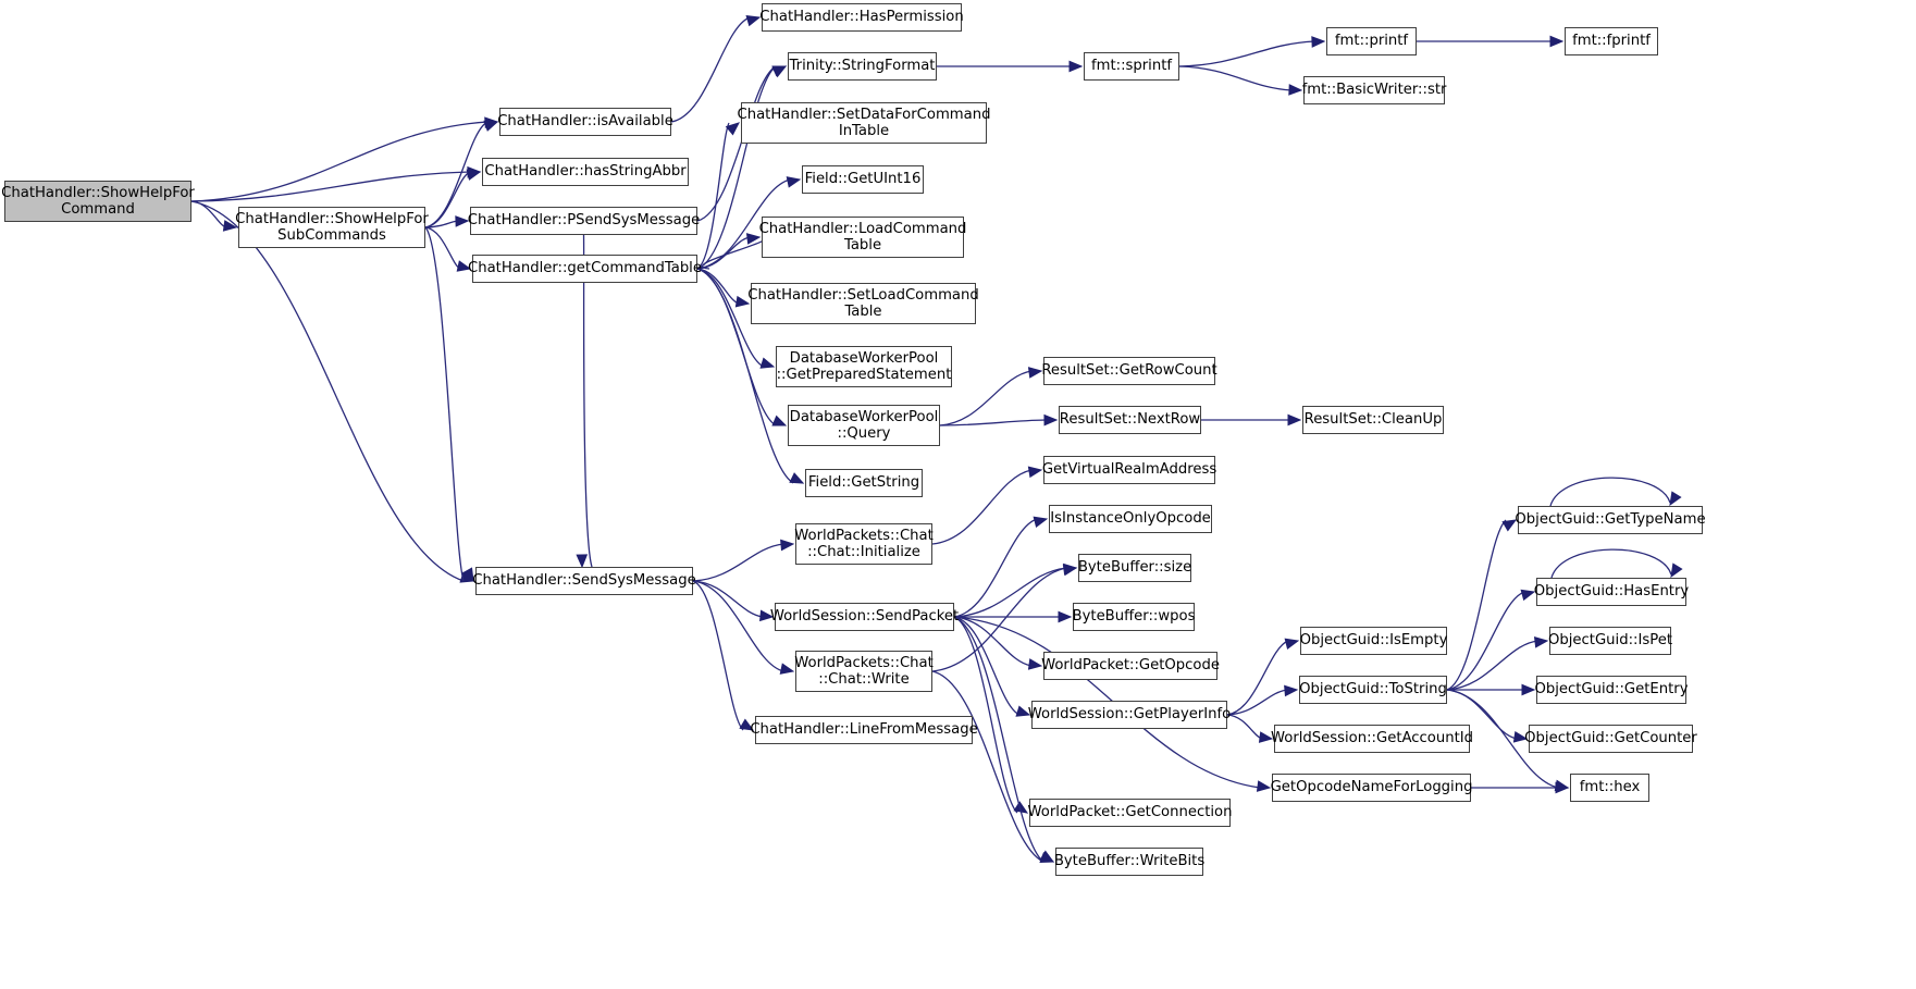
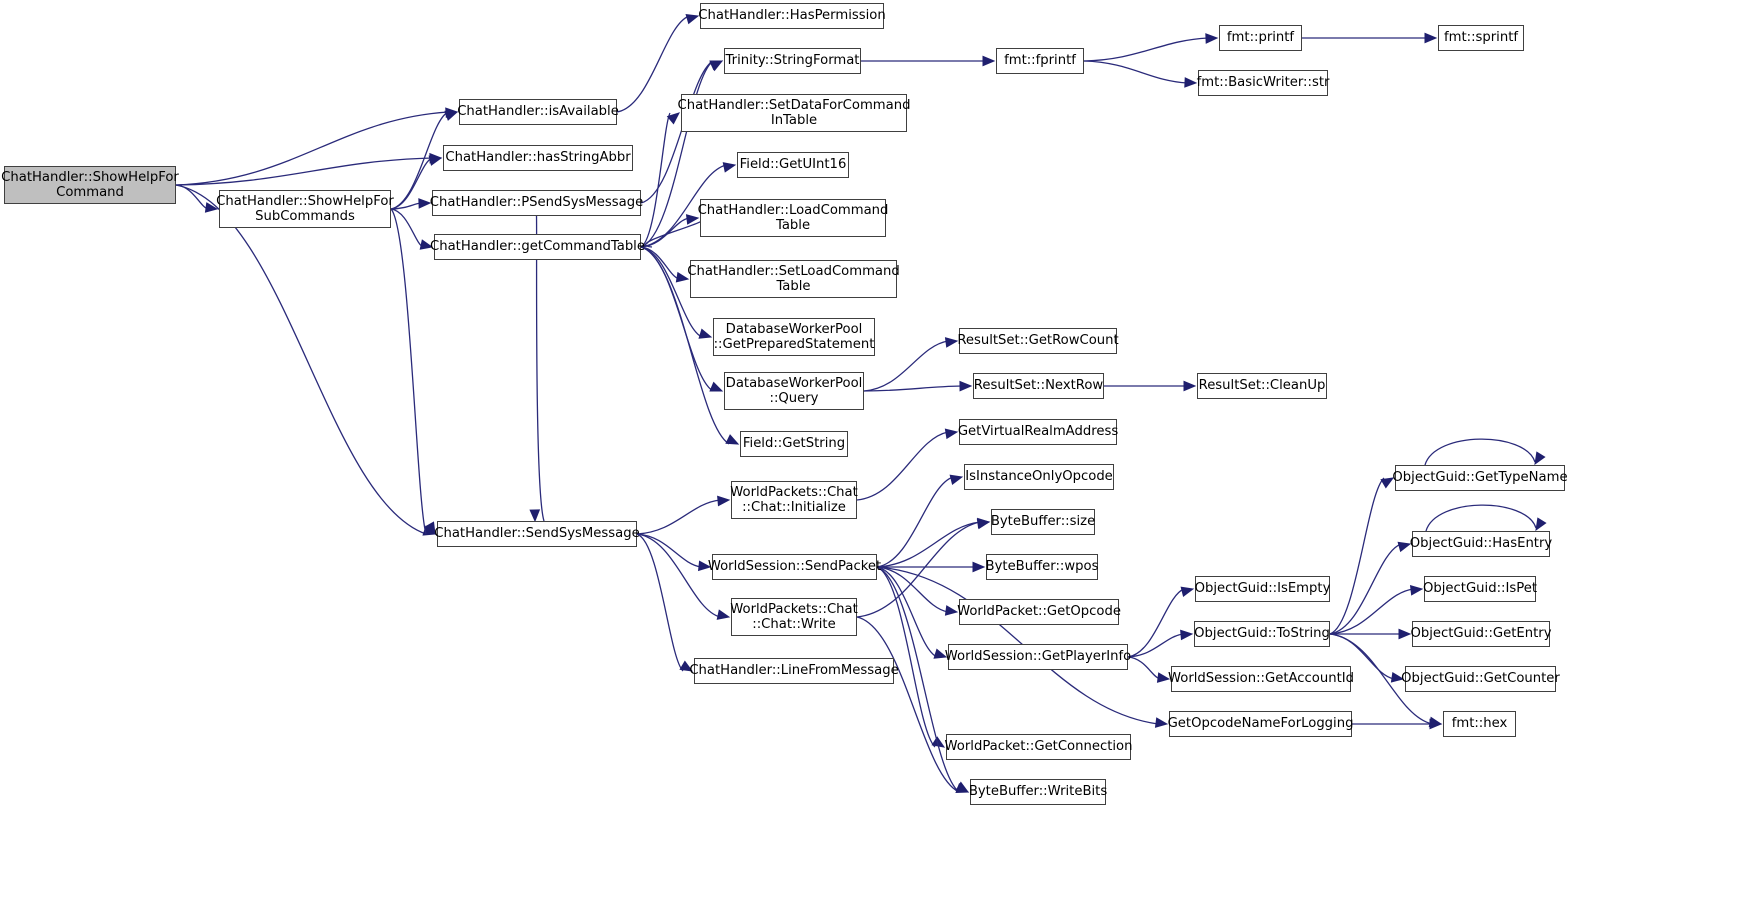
  ChatHandler::ShowHelpFor
  Command
  ChatHandler::isAvailable
  ChatHandler::hasStringAbbr
  ChatHandler::ShowHelpFor
  SubCommands
  ChatHandler::PSendSysMessage
  ChatHandler::getCommandTable
  ChatHandler::HasPermission
  Trinity::StringFormat
  ChatHandler::SetDataForCommand
  InTable
  Field::GetUInt16
  ChatHandler::LoadCommand
  Table
  ChatHandler::SetLoadCommand
  Table
  DatabaseWorkerPool
  ::GetPreparedStatement
  DatabaseWorkerPool
  ::Query
  Field::GetString
- fmt::sprintf
+ fmt::fprintf
  fmt::printf
  fmt::BasicWriter::str
- fmt::fprintf
+ fmt::sprintf
  ResultSet::GetRowCount
  ResultSet::NextRow
  ResultSet::CleanUp
  ChatHandler::SendSysMessage
  WorldPackets::Chat
  ::Chat::Initialize
  WorldSession::SendPacket
  WorldPackets::Chat
  ::Chat::Write
  ChatHandler::LineFromMessage
  GetVirtualRealmAddress
  IsInstanceOnlyOpcode
  ByteBuffer::size
  ByteBuffer::wpos
  WorldPacket::GetOpcode
  WorldSession::GetPlayerInfo
  WorldPacket::GetConnection
  ByteBuffer::WriteBits
  ObjectGuid::IsEmpty
  ObjectGuid::ToString
  WorldSession::GetAccountId
  GetOpcodeNameForLogging
  ObjectGuid::GetTypeName
  ObjectGuid::HasEntry
  ObjectGuid::IsPet
  ObjectGuid::GetEntry
  ObjectGuid::GetCounter
  fmt::hex
